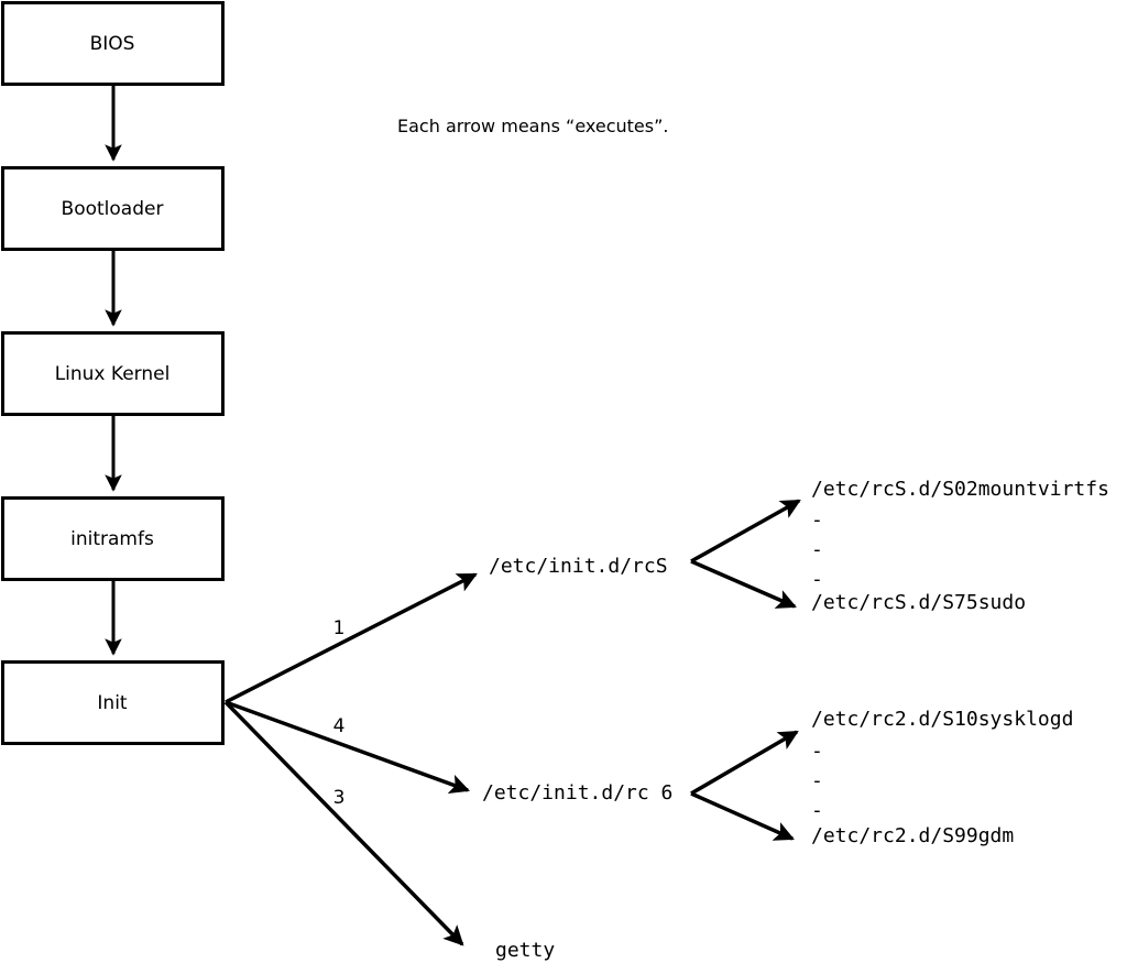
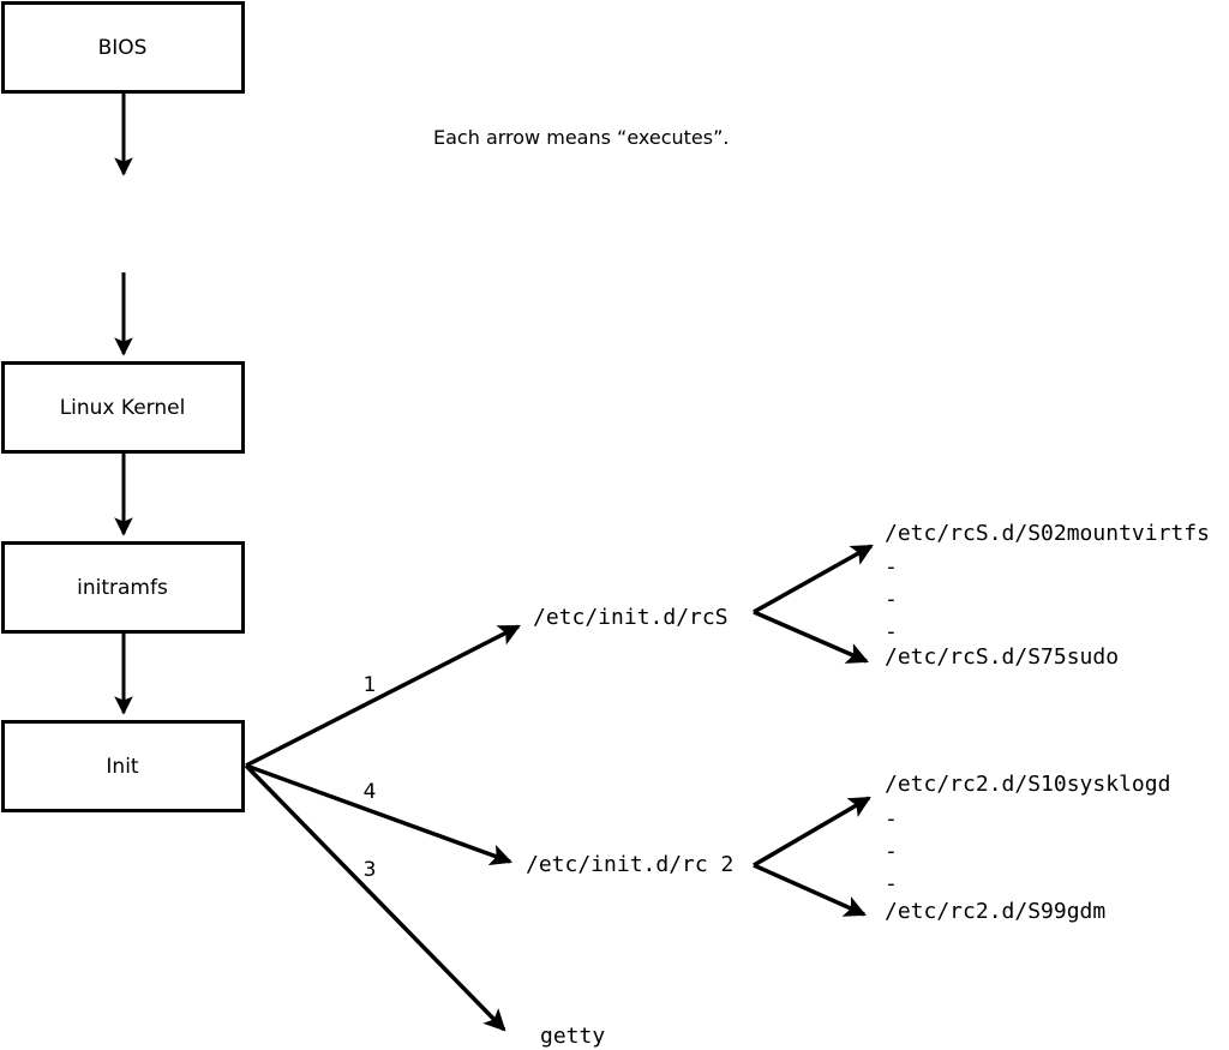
  BIOS
- Bootloader
  Linux Kernel
  initramfs
  Init
  Each arrow means “executes”.
  1
  4
  3
  /etc/init.d/rcS
- /etc/init.d/rc 6
+ /etc/init.d/rc 2
  getty
  /etc/rcS.d/S02mountvirtfs
  -
  -
  -
  /etc/rcS.d/S75sudo
  /etc/rc2.d/S10sysklogd
  -
  -
  -
  /etc/rc2.d/S99gdm
